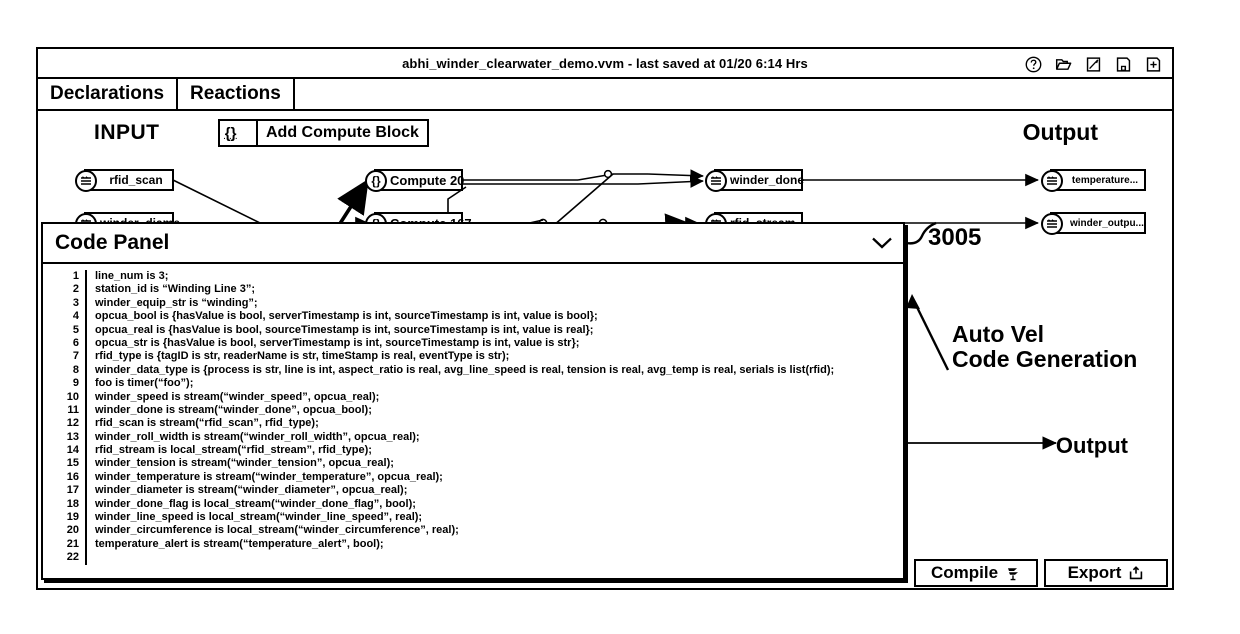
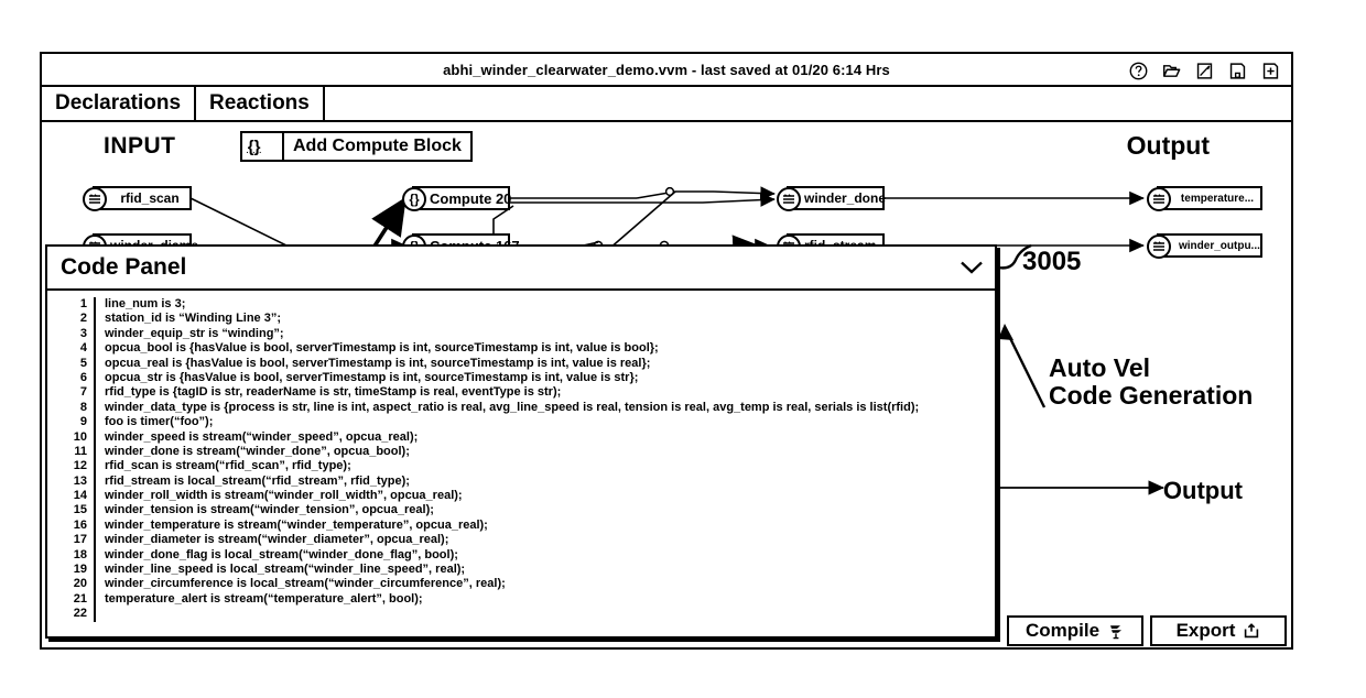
  abhi_winder_clearwater_demo.vvm - last saved at 01/20 6:14 Hrs
  Declarations
  Reactions
  INPUT
  Output
  {}
  Add Compute Block
  rfid_scan
  {}
  Compute 20
  winder_done
  temperature...
  winder_outpu...
  Output
  Compile
  Export
  Code Panel
  1
  line_num is 3;
  2
  station_id is “Winding Line 3”;
  3
  winder_equip_str is “winding”;
  4
  opcua_bool is {hasValue is bool, serverTimestamp is int, sourceTimestamp is int, value is bool};
  5
- opcua_real is {hasValue is bool, sourceTimestamp is int, sourceTimestamp is int, value is real};
+ opcua_real is {hasValue is bool, serverTimestamp is int, sourceTimestamp is int, value is real};
  6
  opcua_str is {hasValue is bool, serverTimestamp is int, sourceTimestamp is int, value is str};
  7
  rfid_type is {tagID is str, readerName is str, timeStamp is real, eventType is str);
  8
  winder_data_type is {process is str, line is int, aspect_ratio is real, avg_line_speed is real, tension is real, avg_temp is real, serials is list(rfid);
  9
  foo is timer(“foo”);
  10
  winder_speed is stream(“winder_speed”, opcua_real);
  11
  winder_done is stream(“winder_done”, opcua_bool);
  12
  rfid_scan is stream(“rfid_scan”, rfid_type);
  13
- winder_roll_width is stream(“winder_roll_width”, opcua_real);
+ rfid_stream is local_stream(“rfid_stream”, rfid_type);
  14
- rfid_stream is local_stream(“rfid_stream”, rfid_type);
+ winder_roll_width is stream(“winder_roll_width”, opcua_real);
  15
  winder_tension is stream(“winder_tension”, opcua_real);
  16
  winder_temperature is stream(“winder_temperature”, opcua_real);
  17
  winder_diameter is stream(“winder_diameter”, opcua_real);
  18
  winder_done_flag is local_stream(“winder_done_flag”, bool);
  19
  winder_line_speed is local_stream(“winder_line_speed”, real);
  20
  winder_circumference is local_stream(“winder_circumference”, real);
  21
  temperature_alert is stream(“temperature_alert”, bool);
  22
  3005
  Auto Vel
  Code Generation
